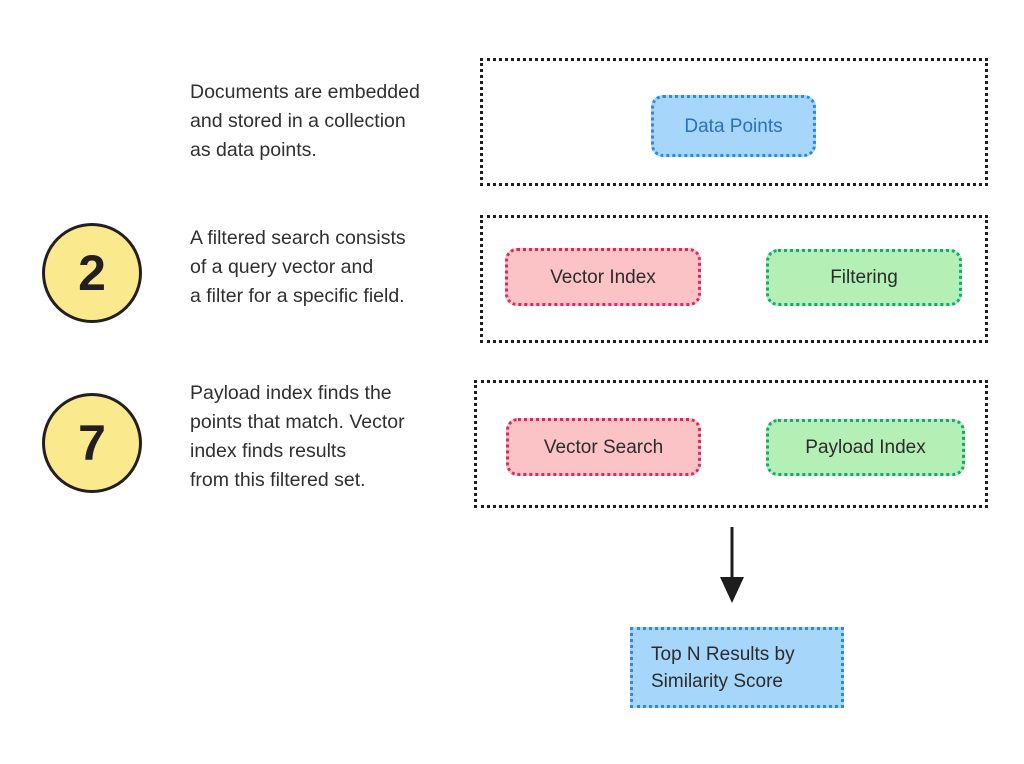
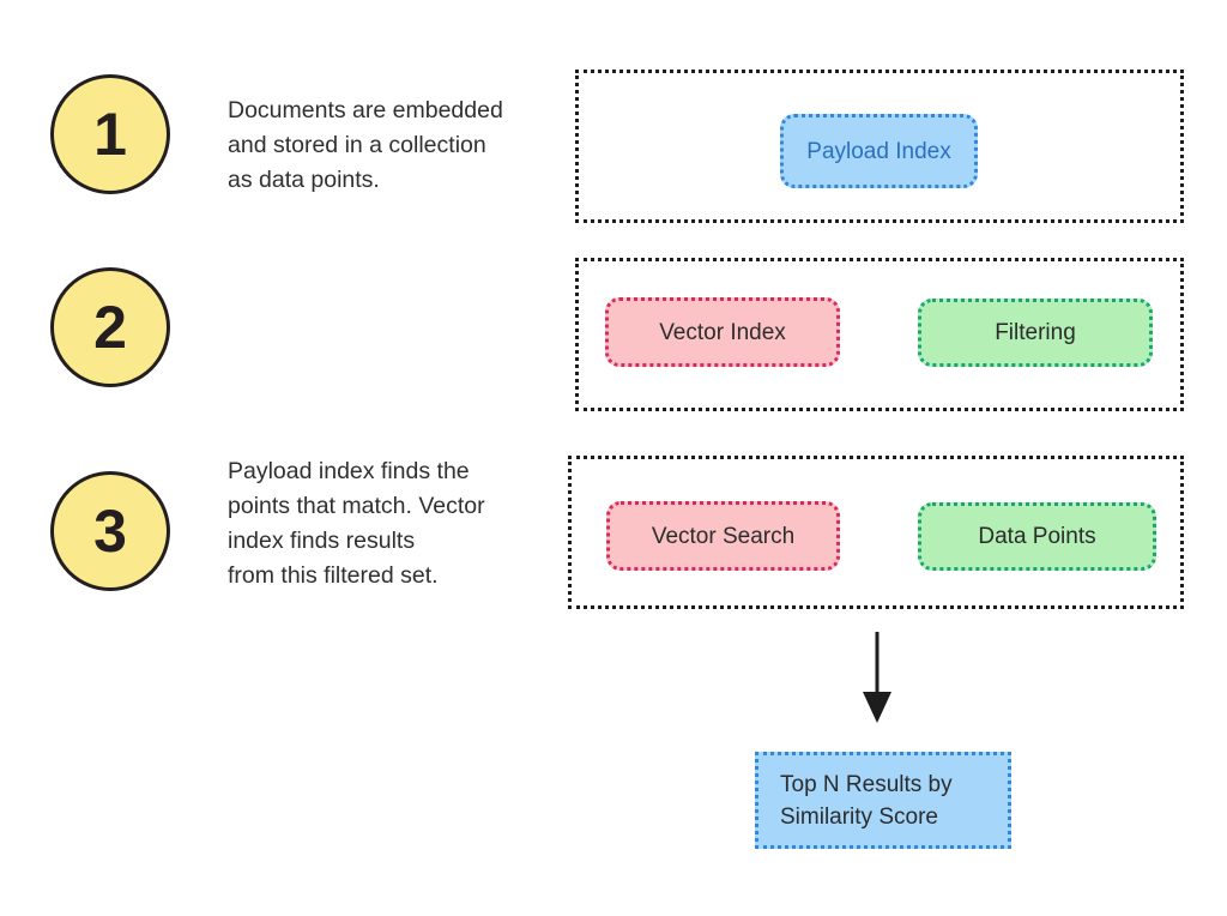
+ 1
  Documents are embedded
  and stored in a collection
  as data points.
- Data Points
+ Payload Index
  2
- A filtered search consists
- of a query vector and
- a filter for a specific field.
  Vector Index
  Filtering
- 7
+ 3
  Payload index finds the
  points that match. Vector
  index finds results
  from this filtered set.
  Vector Search
- Payload Index
+ Data Points
  Top N Results by
  Similarity Score
